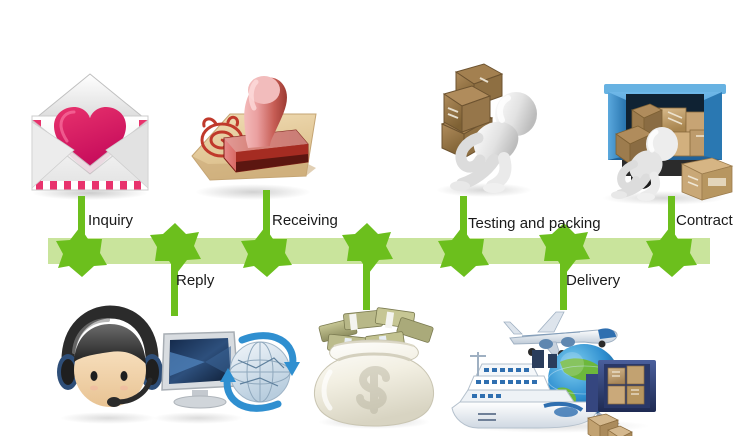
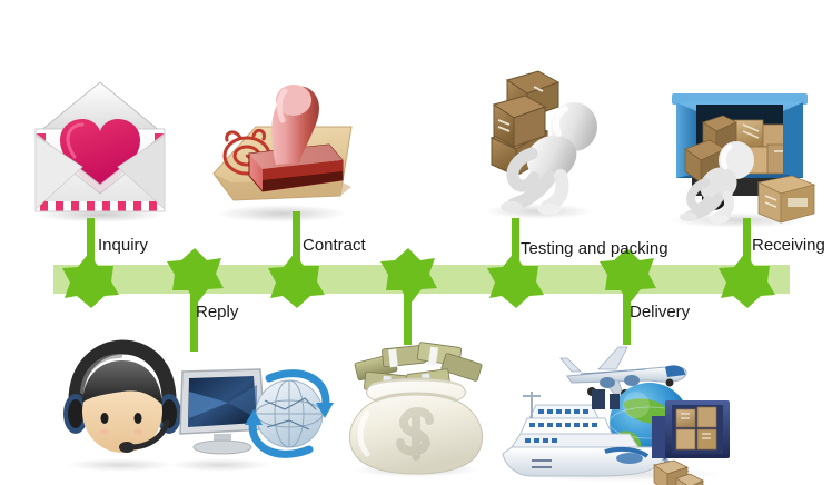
  Inquiry
- Receiving
+ Contract
  Testing and packing
- Contract
+ Receiving
  Reply
  Delivery
